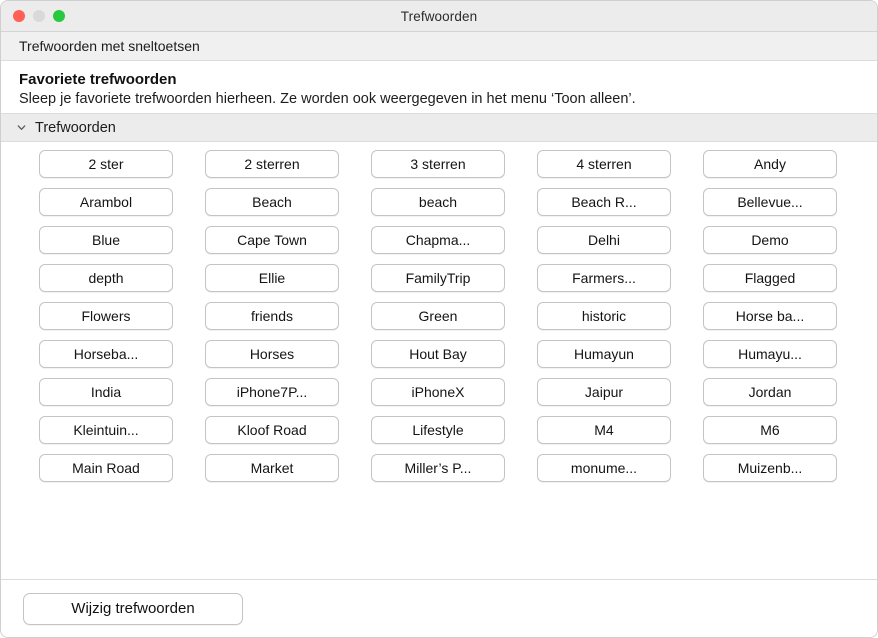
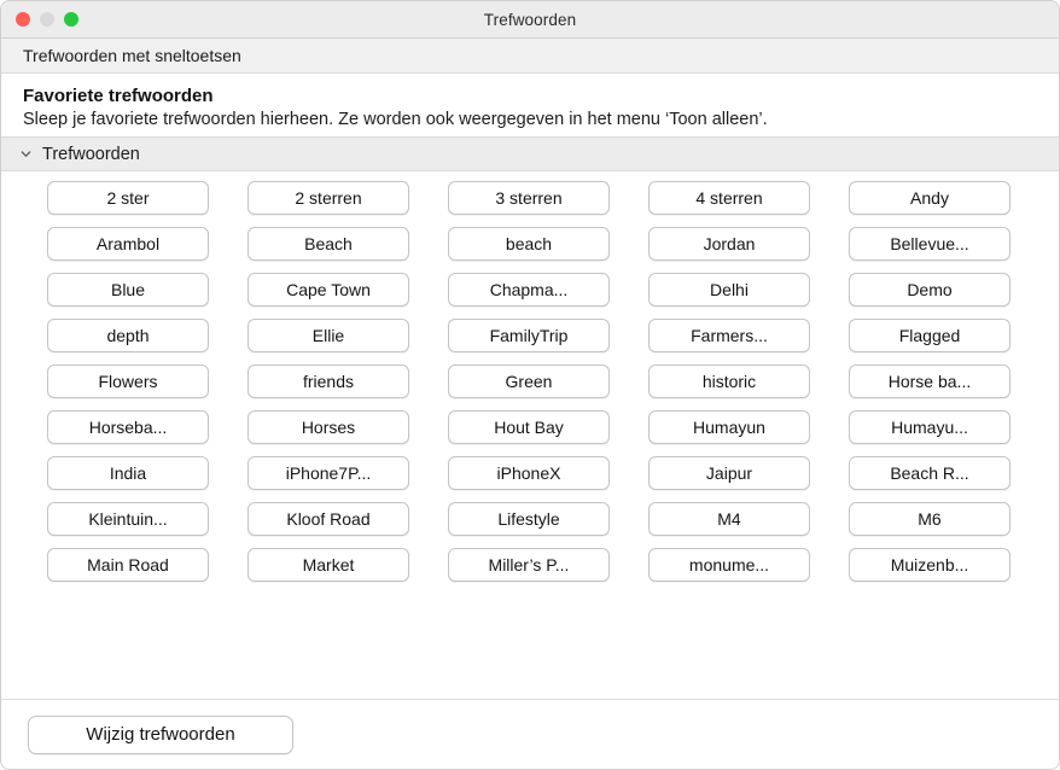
  Trefwoorden
  Trefwoorden met sneltoetsen
  Favoriete trefwoorden
  Sleep je favoriete trefwoorden hierheen. Ze worden ook weergegeven in het menu ‘Toon alleen’.
  Trefwoorden
  2 ster
  2 sterren
  3 sterren
  4 sterren
  Andy
  Arambol
  Beach
  beach
- Beach R...
+ Jordan
  Bellevue...
  Blue
  Cape Town
  Chapma...
  Delhi
  Demo
  depth
  Ellie
  FamilyTrip
  Farmers...
  Flagged
  Flowers
  friends
  Green
  historic
  Horse ba...
  Horseba...
  Horses
  Hout Bay
  Humayun
  Humayu...
  India
  iPhone7P...
  iPhoneX
  Jaipur
- Jordan
+ Beach R...
  Kleintuin...
  Kloof Road
  Lifestyle
  M4
  M6
  Main Road
  Market
  Miller’s P...
  monume...
  Muizenb...
  Wijzig trefwoorden
